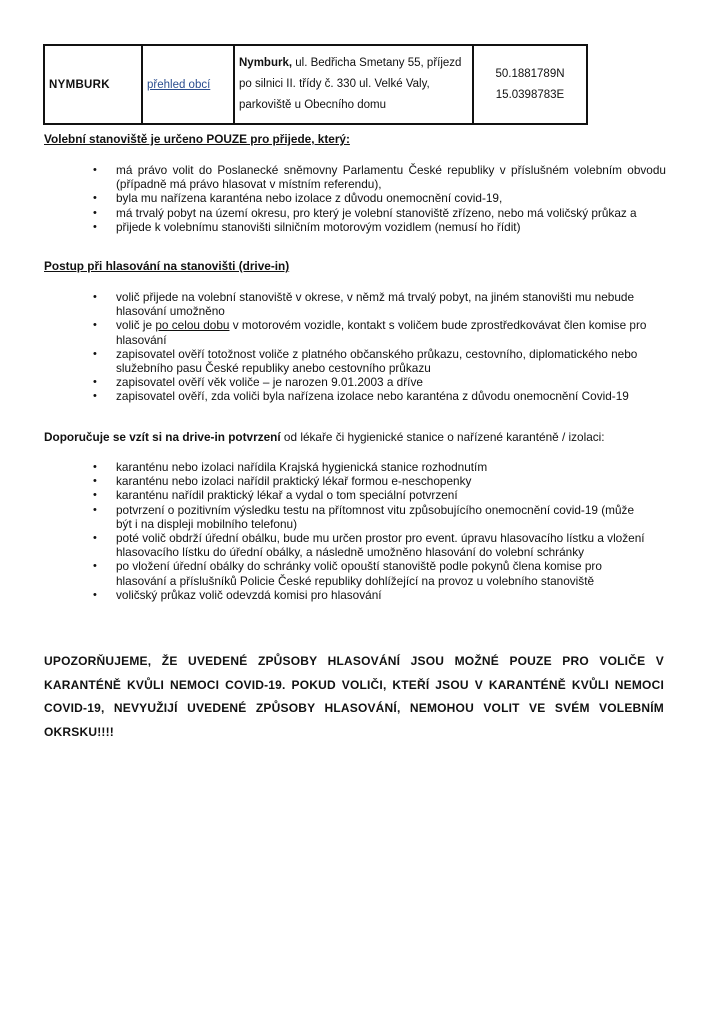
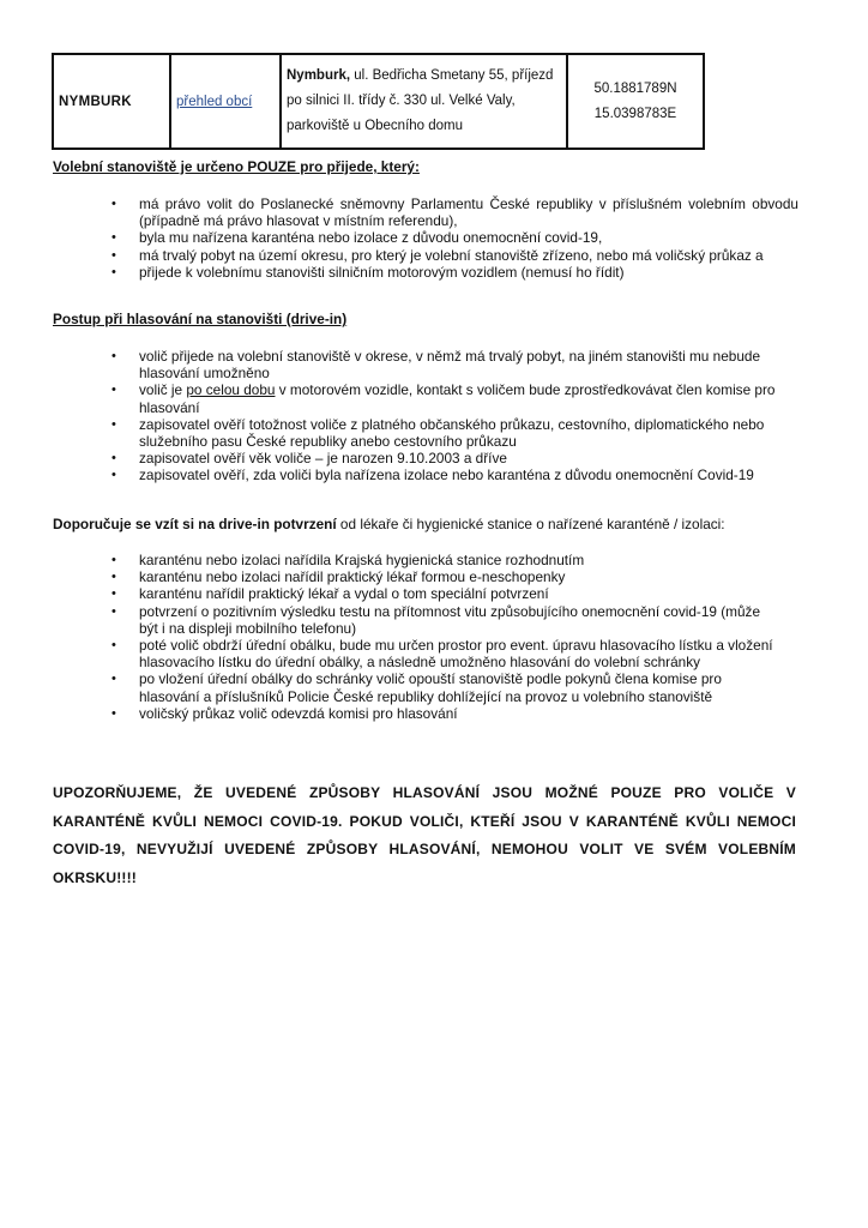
  NYMBURK	přehled obcí	Nymburk, ul. Bedřicha Smetany 55, příjezd po silnici II. třídy č. 330 ul. Velké Valy, parkoviště u Obecního domu	50.1881789N 15.0398783E
  Volební stanoviště je určeno POUZE pro přijede, který:
  •
  má právo volit do Poslanecké sněmovny Parlamentu České republiky v příslušném volebním obvodu (případně má právo hlasovat v místním referendu),
  •
  byla mu nařízena karanténa nebo izolace z důvodu onemocnění covid-19,
  •
  má trvalý pobyt na území okresu, pro který je volební stanoviště zřízeno, nebo má voličský průkaz a
  •
  přijede k volebnímu stanovišti silničním motorovým vozidlem (nemusí ho řídit)
  Postup při hlasování na stanovišti (drive-in)
  •
  volič přijede na volební stanoviště v okrese, v němž má trvalý pobyt, na jiném stanovišti mu nebude hlasování umožněno
  •
  volič je po celou dobu v motorovém vozidle, kontakt s voličem bude zprostředkovávat člen komise pro hlasování
  •
  zapisovatel ověří totožnost voliče z platného občanského průkazu, cestovního, diplomatického nebo služebního pasu České republiky anebo cestovního průkazu
  •
- zapisovatel ověří věk voliče – je narozen 9.01.2003 a dříve
+ zapisovatel ověří věk voliče – je narozen 9.10.2003 a dříve
  •
  zapisovatel ověří, zda voliči byla nařízena izolace nebo karanténa z důvodu onemocnění Covid-19
  Doporučuje se vzít si na drive-in potvrzení od lékaře či hygienické stanice o nařízené karanténě / izolaci:
  •
  karanténu nebo izolaci nařídila Krajská hygienická stanice rozhodnutím
  •
  karanténu nebo izolaci nařídil praktický lékař formou e-neschopenky
  •
  karanténu nařídil praktický lékař a vydal o tom speciální potvrzení
  •
  potvrzení o pozitivním výsledku testu na přítomnost vitu způsobujícího onemocnění covid-19 (může být i na displeji mobilního telefonu)
  •
  poté volič obdrží úřední obálku, bude mu určen prostor pro event. úpravu hlasovacího lístku a vložení hlasovacího lístku do úřední obálky, a následně umožněno hlasování do volební schránky
  •
  po vložení úřední obálky do schránky volič opouští stanoviště podle pokynů člena komise pro hlasování a příslušníků Policie České republiky dohlížející na provoz u volebního stanoviště
  •
  voličský průkaz volič odevzdá komisi pro hlasování
  UPOZORŇUJEME, ŽE UVEDENÉ ZPŮSOBY HLASOVÁNÍ JSOU MOŽNÉ POUZE PRO VOLIČE V KARANTÉNĚ KVŮLI NEMOCI COVID-19. POKUD VOLIČI, KTEŘÍ JSOU V KARANTÉNĚ KVŮLI NEMOCI COVID-19, NEVYUŽIJÍ UVEDENÉ ZPŮSOBY HLASOVÁNÍ, NEMOHOU VOLIT VE SVÉM VOLEBNÍM OKRSKU!!!!
